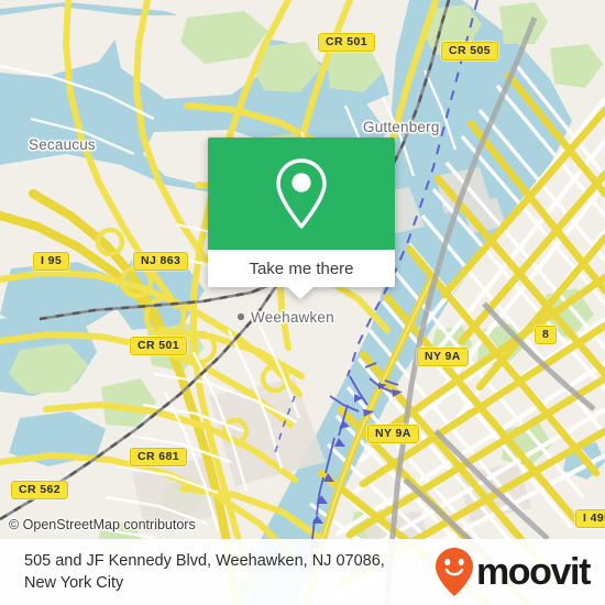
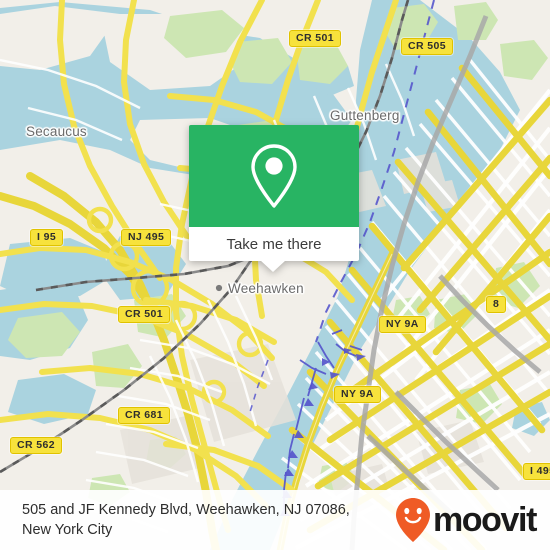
  Secaucus
  Guttenberg
  Weehawken
  CR 501
  CR 505
  I 95
- NJ 863
+ NJ 495
  CR 501
  NY 9A
  8
  NY 9A
  CR 681
  CR 562
  I 49
- © OpenStreetMap contributors
  Take me there
  505 and JF Kennedy Blvd, Weehawken, NJ 07086,
  New York City
  moovit
